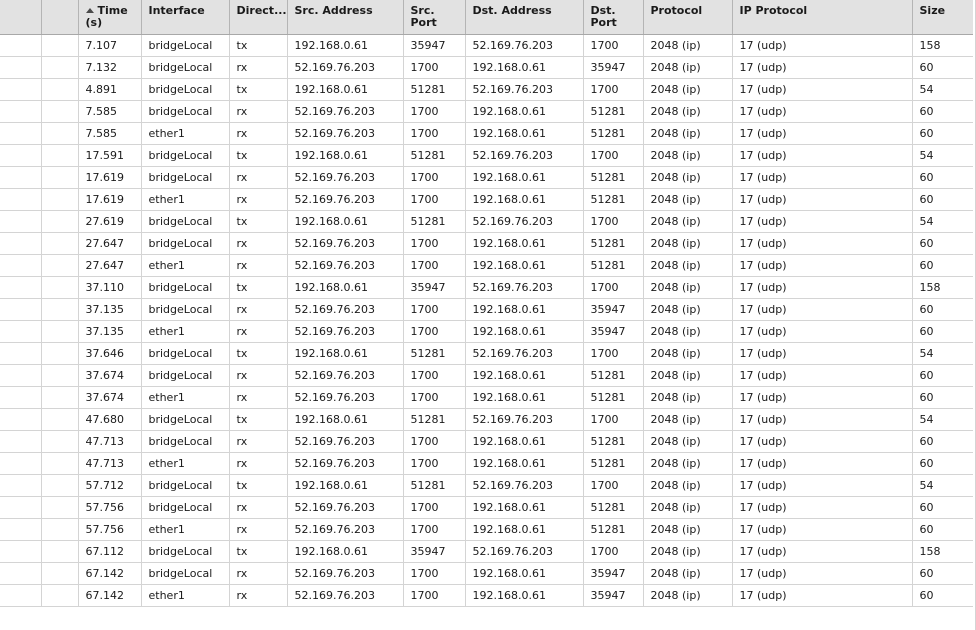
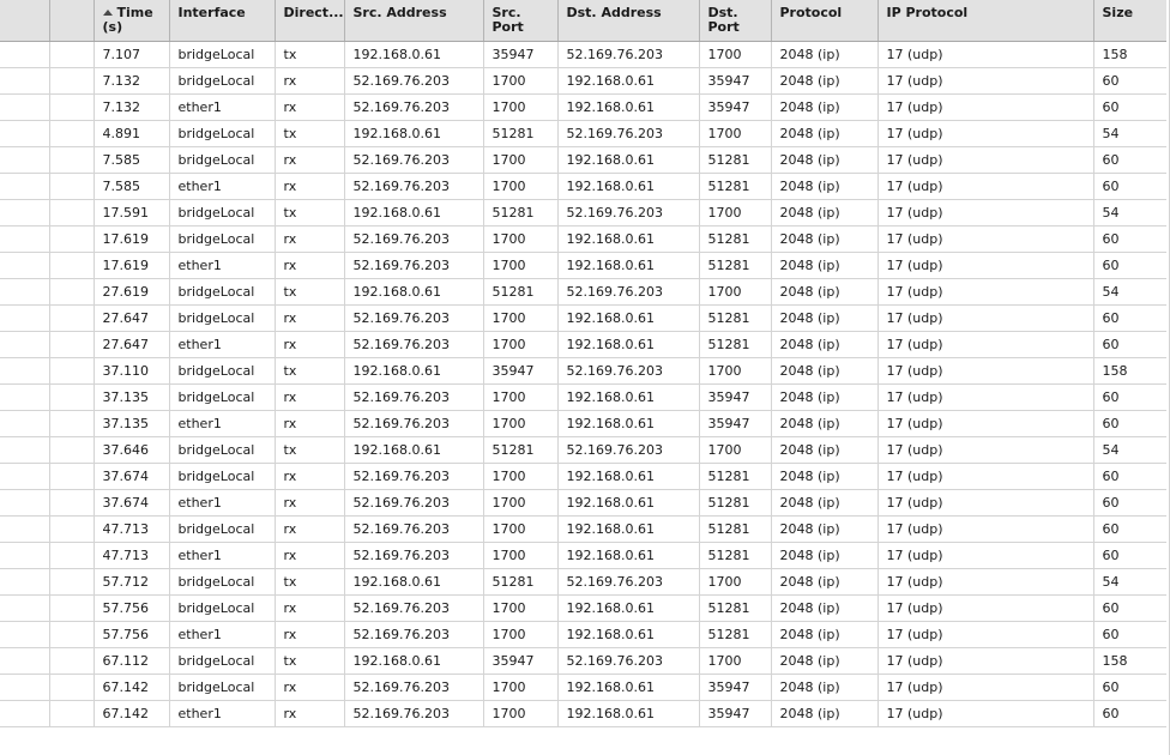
  		Time (s)	Interface	Direct...	Src. Address	Src. Port	Dst. Address	Dst. Port	Protocol	IP Protocol	Size
  		7.107	bridgeLocal	tx	192.168.0.61	35947	52.169.76.203	1700	2048 (ip)	17 (udp)	158
  		7.132	bridgeLocal	rx	52.169.76.203	1700	192.168.0.61	35947	2048 (ip)	17 (udp)	60
+ 		7.132	ether1	rx	52.169.76.203	1700	192.168.0.61	35947	2048 (ip)	17 (udp)	60
  		4.891	bridgeLocal	tx	192.168.0.61	51281	52.169.76.203	1700	2048 (ip)	17 (udp)	54
  		7.585	bridgeLocal	rx	52.169.76.203	1700	192.168.0.61	51281	2048 (ip)	17 (udp)	60
  		7.585	ether1	rx	52.169.76.203	1700	192.168.0.61	51281	2048 (ip)	17 (udp)	60
  		17.591	bridgeLocal	tx	192.168.0.61	51281	52.169.76.203	1700	2048 (ip)	17 (udp)	54
  		17.619	bridgeLocal	rx	52.169.76.203	1700	192.168.0.61	51281	2048 (ip)	17 (udp)	60
  		17.619	ether1	rx	52.169.76.203	1700	192.168.0.61	51281	2048 (ip)	17 (udp)	60
  		27.619	bridgeLocal	tx	192.168.0.61	51281	52.169.76.203	1700	2048 (ip)	17 (udp)	54
  		27.647	bridgeLocal	rx	52.169.76.203	1700	192.168.0.61	51281	2048 (ip)	17 (udp)	60
  		27.647	ether1	rx	52.169.76.203	1700	192.168.0.61	51281	2048 (ip)	17 (udp)	60
  		37.110	bridgeLocal	tx	192.168.0.61	35947	52.169.76.203	1700	2048 (ip)	17 (udp)	158
  		37.135	bridgeLocal	rx	52.169.76.203	1700	192.168.0.61	35947	2048 (ip)	17 (udp)	60
  		37.135	ether1	rx	52.169.76.203	1700	192.168.0.61	35947	2048 (ip)	17 (udp)	60
  		37.646	bridgeLocal	tx	192.168.0.61	51281	52.169.76.203	1700	2048 (ip)	17 (udp)	54
  		37.674	bridgeLocal	rx	52.169.76.203	1700	192.168.0.61	51281	2048 (ip)	17 (udp)	60
  		37.674	ether1	rx	52.169.76.203	1700	192.168.0.61	51281	2048 (ip)	17 (udp)	60
- 		47.680	bridgeLocal	tx	192.168.0.61	51281	52.169.76.203	1700	2048 (ip)	17 (udp)	54
  		47.713	bridgeLocal	rx	52.169.76.203	1700	192.168.0.61	51281	2048 (ip)	17 (udp)	60
  		47.713	ether1	rx	52.169.76.203	1700	192.168.0.61	51281	2048 (ip)	17 (udp)	60
  		57.712	bridgeLocal	tx	192.168.0.61	51281	52.169.76.203	1700	2048 (ip)	17 (udp)	54
  		57.756	bridgeLocal	rx	52.169.76.203	1700	192.168.0.61	51281	2048 (ip)	17 (udp)	60
  		57.756	ether1	rx	52.169.76.203	1700	192.168.0.61	51281	2048 (ip)	17 (udp)	60
  		67.112	bridgeLocal	tx	192.168.0.61	35947	52.169.76.203	1700	2048 (ip)	17 (udp)	158
  		67.142	bridgeLocal	rx	52.169.76.203	1700	192.168.0.61	35947	2048 (ip)	17 (udp)	60
  		67.142	ether1	rx	52.169.76.203	1700	192.168.0.61	35947	2048 (ip)	17 (udp)	60
